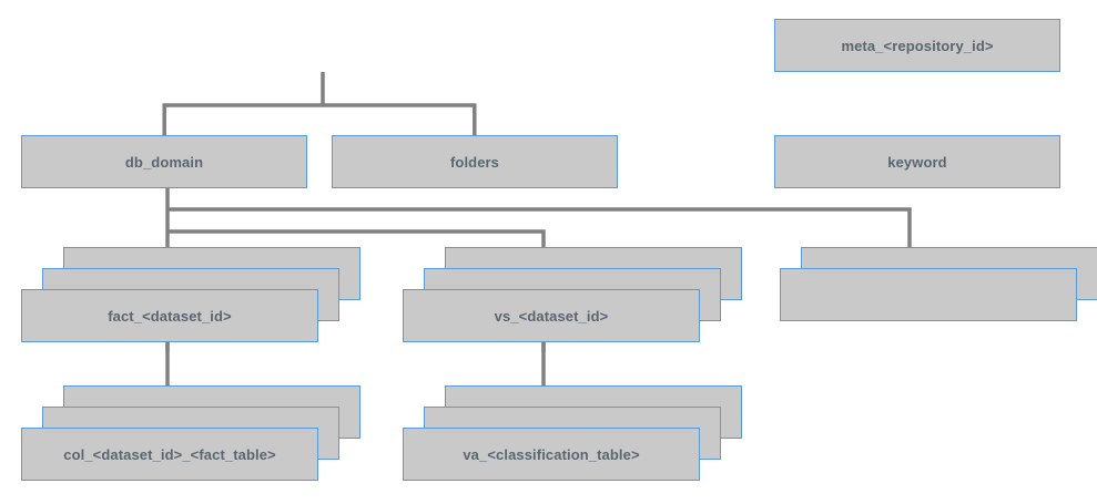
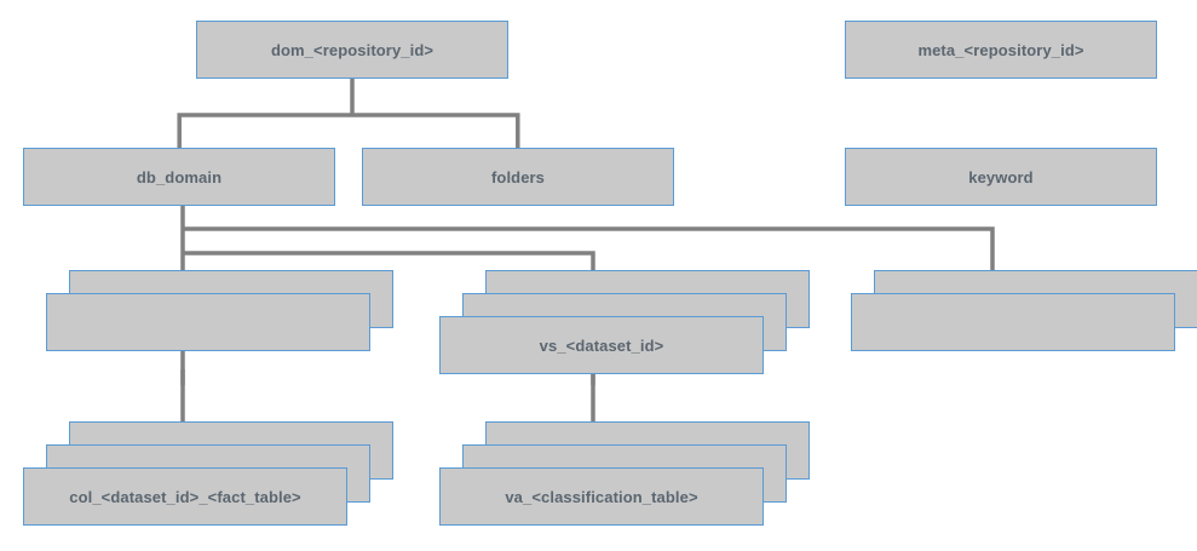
+ dom_<repository_id>
  meta_<repository_id>
  db_domain
  folders
  keyword
- fact_<dataset_id>
  vs_<dataset_id>
  col_<dataset_id>_<fact_table>
  va_<classification_table>
